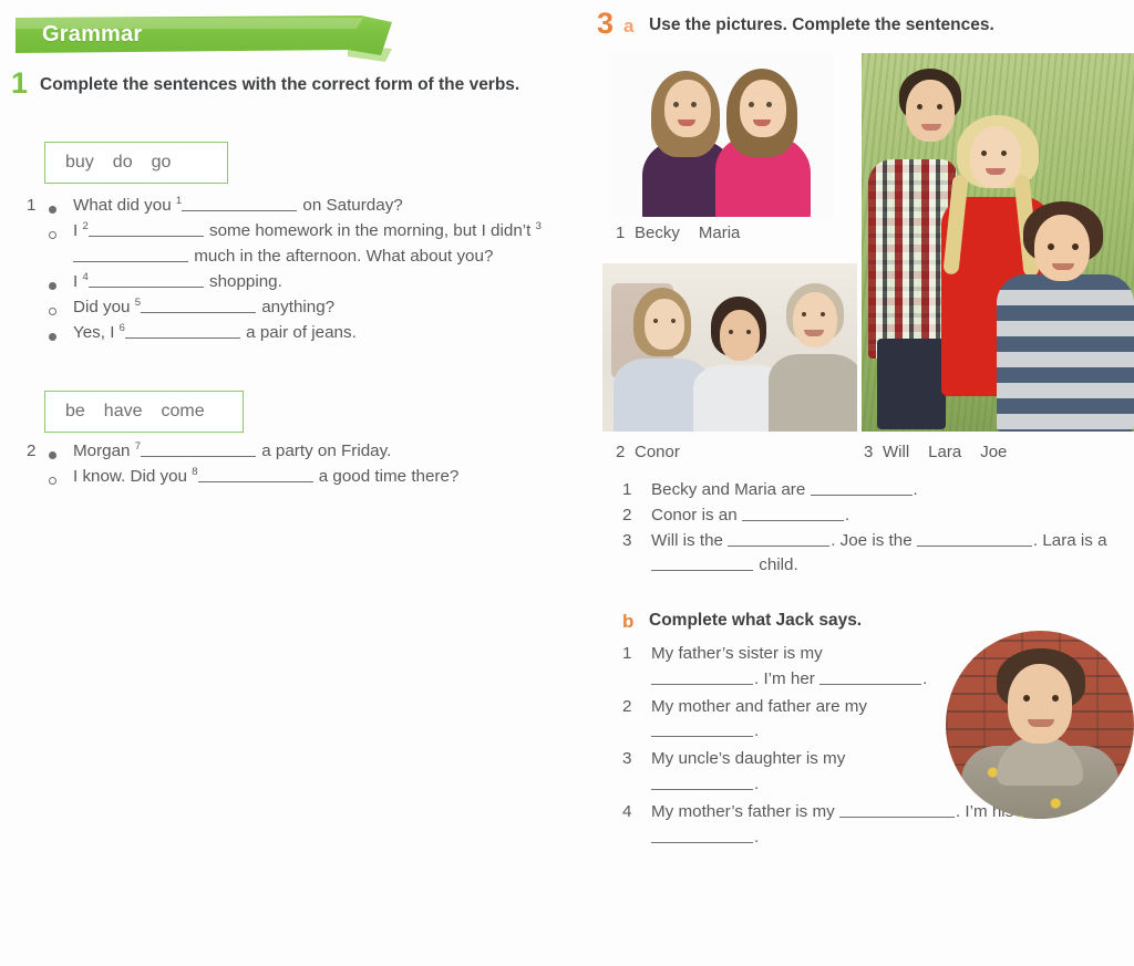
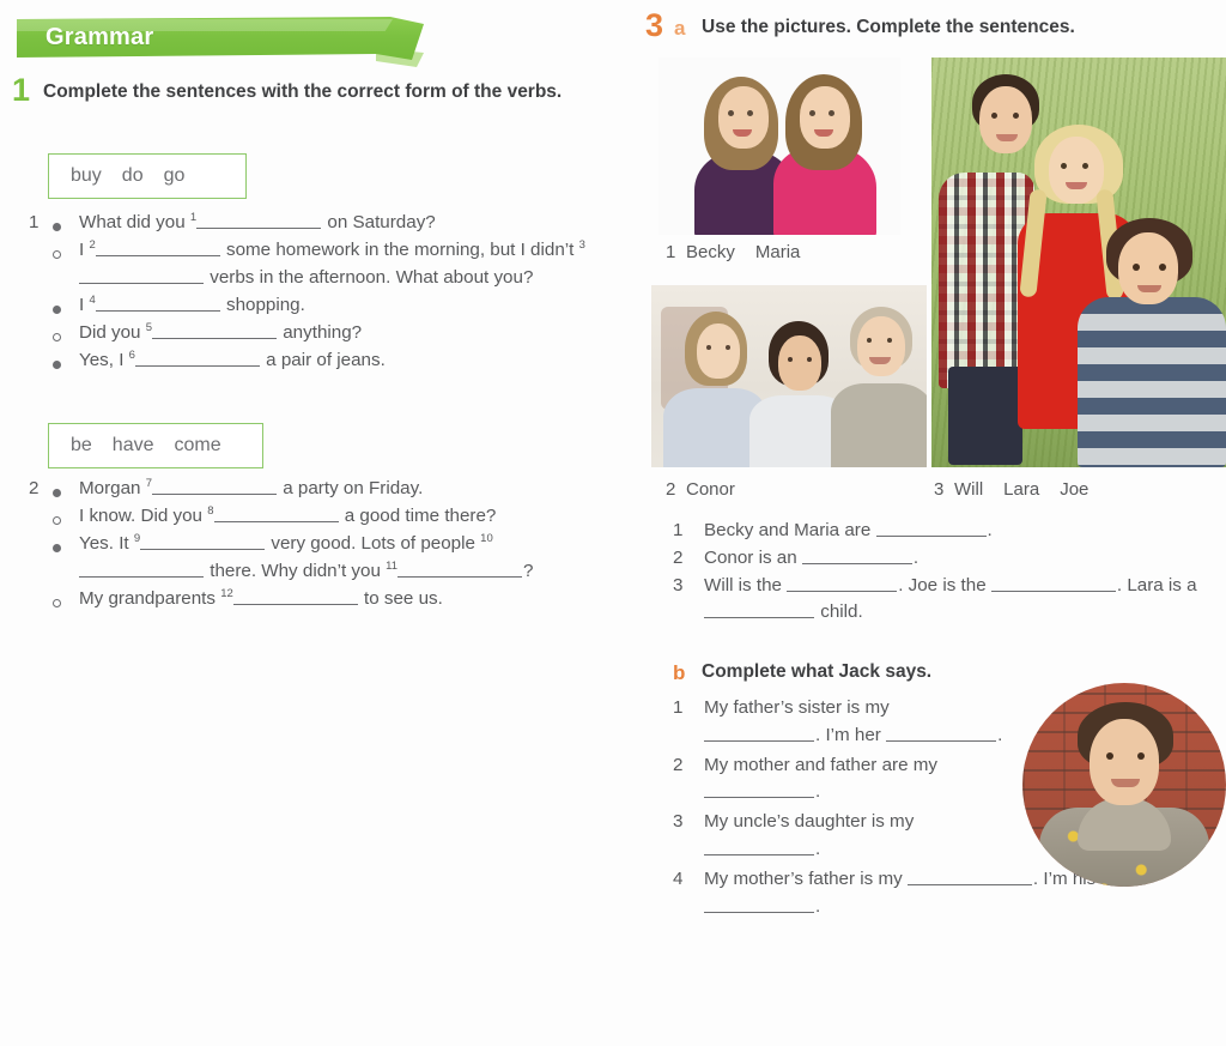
  Grammar
  1
  Complete the sentences with the correct form of the verbs.
  buy
  do
  go
  1
  What did you 1 on Saturday?
- I 2 some homework in the morning, but I didn’t 3 much in the afternoon. What about you?
+ I 2 some homework in the morning, but I didn’t 3 verbs in the afternoon. What about you?
  I 4 shopping.
  Did you 5 anything?
  Yes, I 6 a pair of jeans.
  be
  have
  come
  2
  Morgan 7 a party on Friday.
  I know. Did you 8 a good time there?
+ Yes. It 9 very good. Lots of people 10 there. Why didn’t you 11 ?
+ My grandparents 12 to see us.
  3
  a
  Use the pictures. Complete the sentences.
  1 Becky Maria
  2 Conor
  3 Will Lara Joe
  1
  Becky and Maria are .
  2
  Conor is an .
  3
  Will is the . Joe is the . Lara is a child.
  b
  Complete what Jack says.
  1
  My father’s sister is my . I’m her .
  2
  My mother and father are my .
  3
  My uncle’s daughter is my .
  4
  My mother’s father is my .
